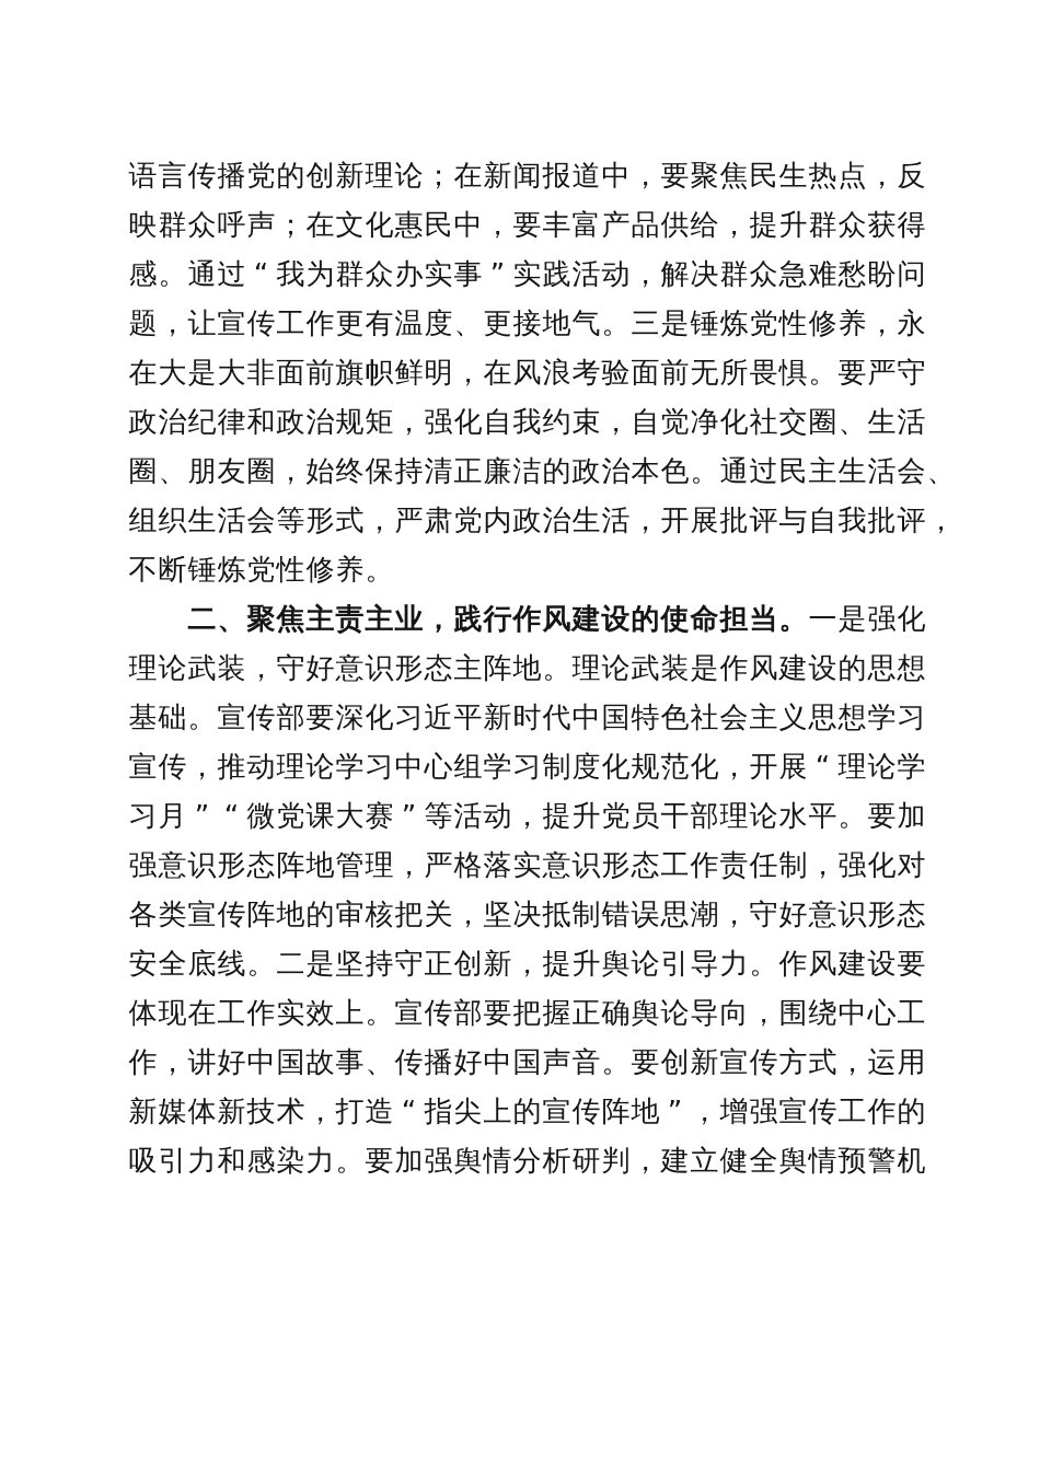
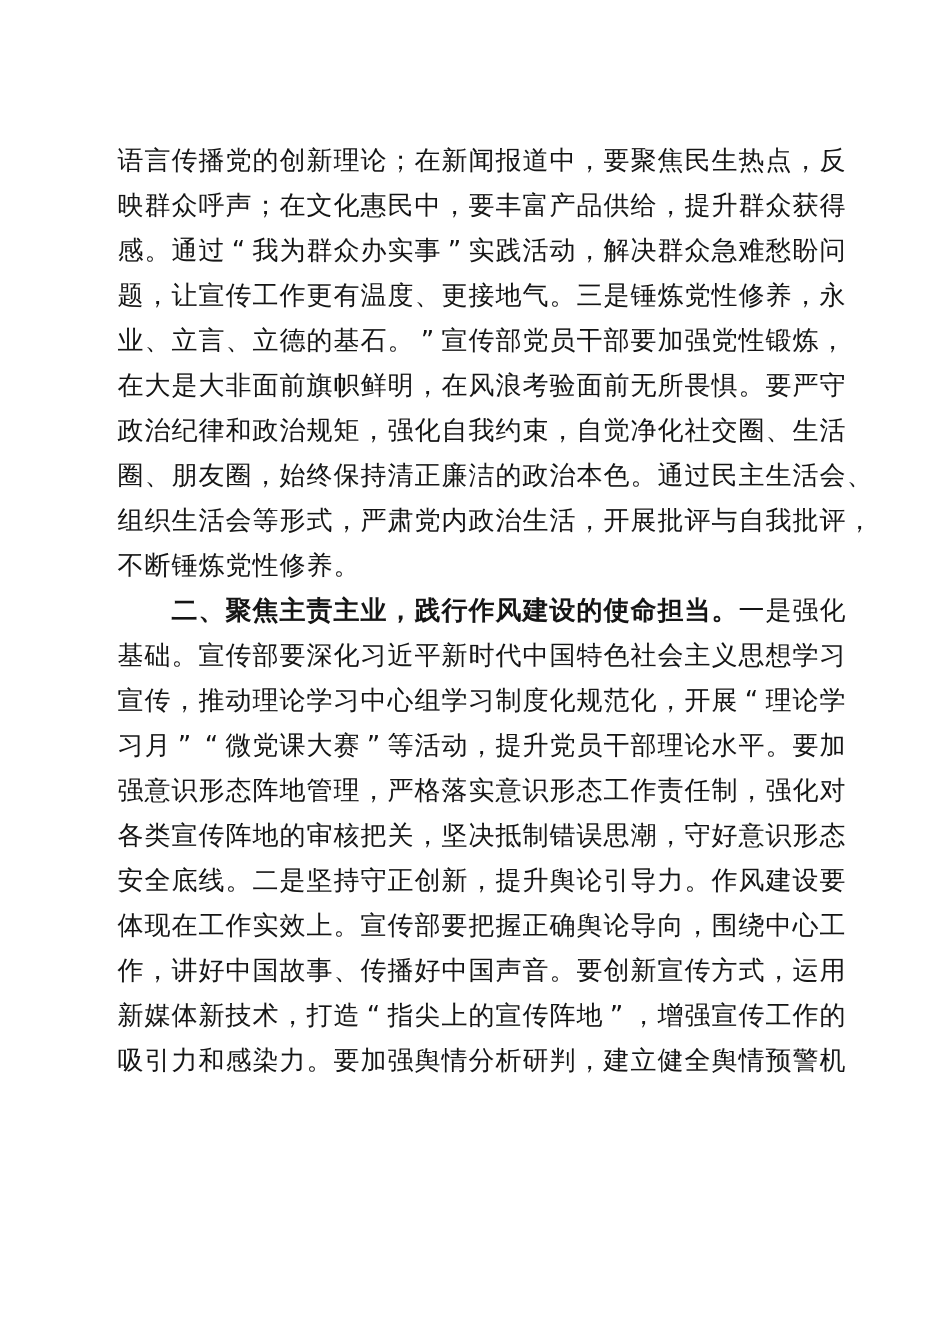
  语言传播党的创新理论；在新闻报道中，要聚焦民生热点，反
  映群众呼声；在文化惠民中，要丰富产品供给，提升群众获得
  感。通过 “ 我为群众办实事 ” 实践活动，解决群众急难愁盼问
  题，让宣传工作更有温度、更接地气。三是锤炼党性修养，永
+ 业、立言、立德的基石。 ” 宣传部党员干部要加强党性锻炼，
  在大是大非面前旗帜鲜明，在风浪考验面前无所畏惧。要严守
  政治纪律和政治规矩，强化自我约束，自觉净化社交圈、生活
  圈、朋友圈，始终保持清正廉洁的政治本色。通过民主生活会、
  组织生活会等形式，严肃党内政治生活，开展批评与自我批评，
  不断锤炼党性修养。
  二、聚焦主责主业，践行作风建设的使命担当。一是强化
- 理论武装，守好意识形态主阵地。理论武装是作风建设的思想
  基础。宣传部要深化习近平新时代中国特色社会主义思想学习
  宣传，推动理论学习中心组学习制度化规范化，开展 “ 理论学
  习月 ” “ 微党课大赛 ” 等活动，提升党员干部理论水平。要加
  强意识形态阵地管理，严格落实意识形态工作责任制，强化对
  各类宣传阵地的审核把关，坚决抵制错误思潮，守好意识形态
  安全底线。二是坚持守正创新，提升舆论引导力。作风建设要
  体现在工作实效上。宣传部要把握正确舆论导向，围绕中心工
  作，讲好中国故事、传播好中国声音。要创新宣传方式，运用
  新媒体新技术，打造 “ 指尖上的宣传阵地 ” ，增强宣传工作的
  吸引力和感染力。要加强舆情分析研判，建立健全舆情预警机
